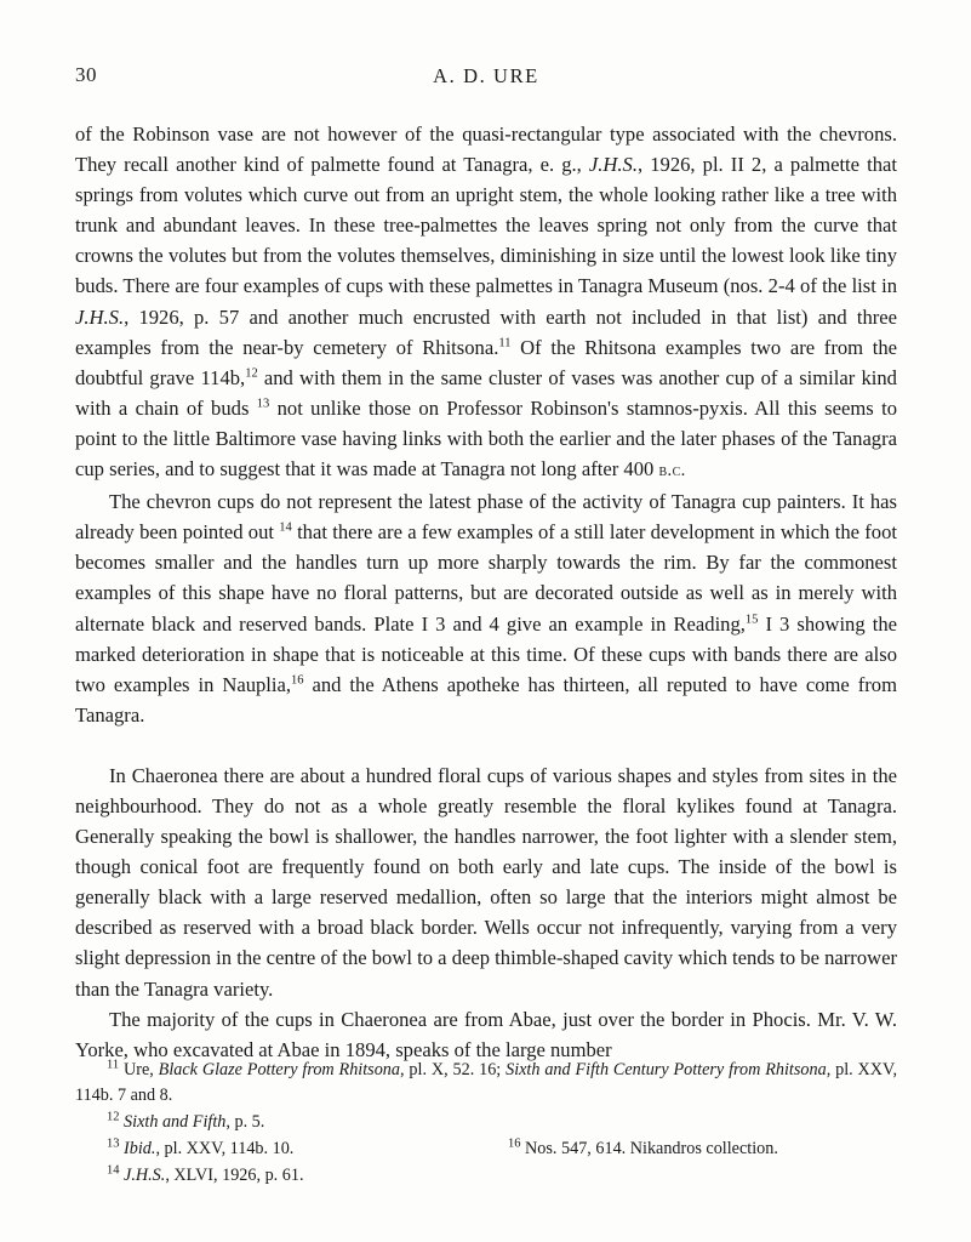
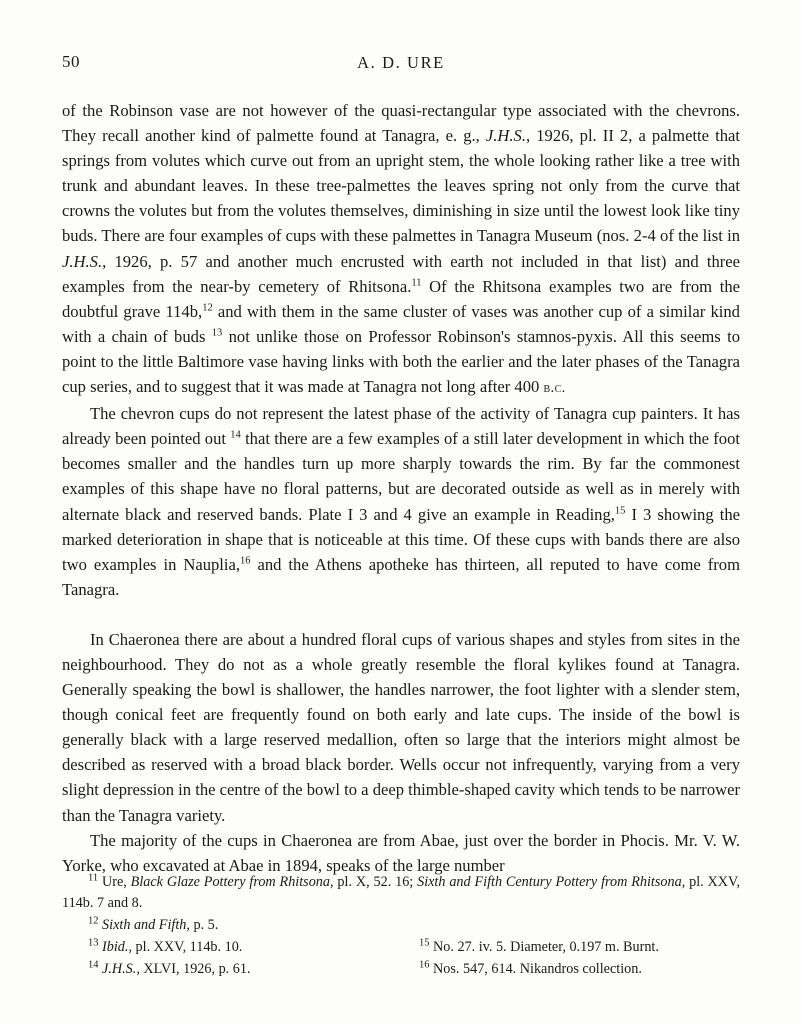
- 30
+ 50
  A. D. URE
  of the Robinson vase are not however of the quasi-rectangular type associated with the chevrons. They recall another kind of palmette found at Tanagra, e. g., J.H.S., 1926, pl. II 2, a palmette that springs from volutes which curve out from an upright stem, the whole looking rather like a tree with trunk and abundant leaves. In these tree-palmettes the leaves spring not only from the curve that crowns the volutes but from the volutes themselves, diminishing in size until the lowest look like tiny buds. There are four examples of cups with these palmettes in Tanagra Museum (nos. 2-4 of the list in J.H.S., 1926, p. 57 and another much encrusted with earth not included in that list) and three examples from the near-by cemetery of Rhitsona.11 Of the Rhitsona examples two are from the doubtful grave 114b,12 and with them in the same cluster of vases was another cup of a similar kind with a chain of buds 13 not unlike those on Professor Robinson's stamnos-pyxis. All this seems to point to the little Baltimore vase having links with both the earlier and the later phases of the Tanagra cup series, and to suggest that it was made at Tanagra not long after 400 b.c.
  The chevron cups do not represent the latest phase of the activity of Tanagra cup painters. It has already been pointed out 14 that there are a few examples of a still later development in which the foot becomes smaller and the handles turn up more sharply towards the rim. By far the commonest examples of this shape have no floral patterns, but are decorated outside as well as in merely with alternate black and reserved bands. Plate I 3 and 4 give an example in Reading,15 I 3 showing the marked deterioration in shape that is noticeable at this time. Of these cups with bands there are also two examples in Nauplia,16 and the Athens apotheke has thirteen, all reputed to have come from Tanagra.
- In Chaeronea there are about a hundred floral cups of various shapes and styles from sites in the neighbourhood. They do not as a whole greatly resemble the floral kylikes found at Tanagra. Generally speaking the bowl is shallower, the handles narrower, the foot lighter with a slender stem, though conical foot are frequently found on both early and late cups. The inside of the bowl is generally black with a large reserved medallion, often so large that the interiors might almost be described as reserved with a broad black border. Wells occur not infrequently, varying from a very slight depression in the centre of the bowl to a deep thimble-shaped cavity which tends to be narrower than the Tanagra variety.
+ In Chaeronea there are about a hundred floral cups of various shapes and styles from sites in the neighbourhood. They do not as a whole greatly resemble the floral kylikes found at Tanagra. Generally speaking the bowl is shallower, the handles narrower, the foot lighter with a slender stem, though conical feet are frequently found on both early and late cups. The inside of the bowl is generally black with a large reserved medallion, often so large that the interiors might almost be described as reserved with a broad black border. Wells occur not infrequently, varying from a very slight depression in the centre of the bowl to a deep thimble-shaped cavity which tends to be narrower than the Tanagra variety.
  The majority of the cups in Chaeronea are from Abae, just over the border in Phocis. Mr. V. W. Yorke, who excavated at Abae in 1894, speaks of the large number
  11 Ure, Black Glaze Pottery from Rhitsona, pl. X, 52. 16; Sixth and Fifth Century Pottery from Rhitsona, pl. XXV, 114b. 7 and 8.
  12 Sixth and Fifth, p. 5.
  13 Ibid., pl. XXV, 114b. 10.
  14 J.H.S., XLVI, 1926, p. 61.
+ 15 No. 27. iv. 5. Diameter, 0.197 m. Burnt.
  16 Nos. 547, 614. Nikandros collection.
